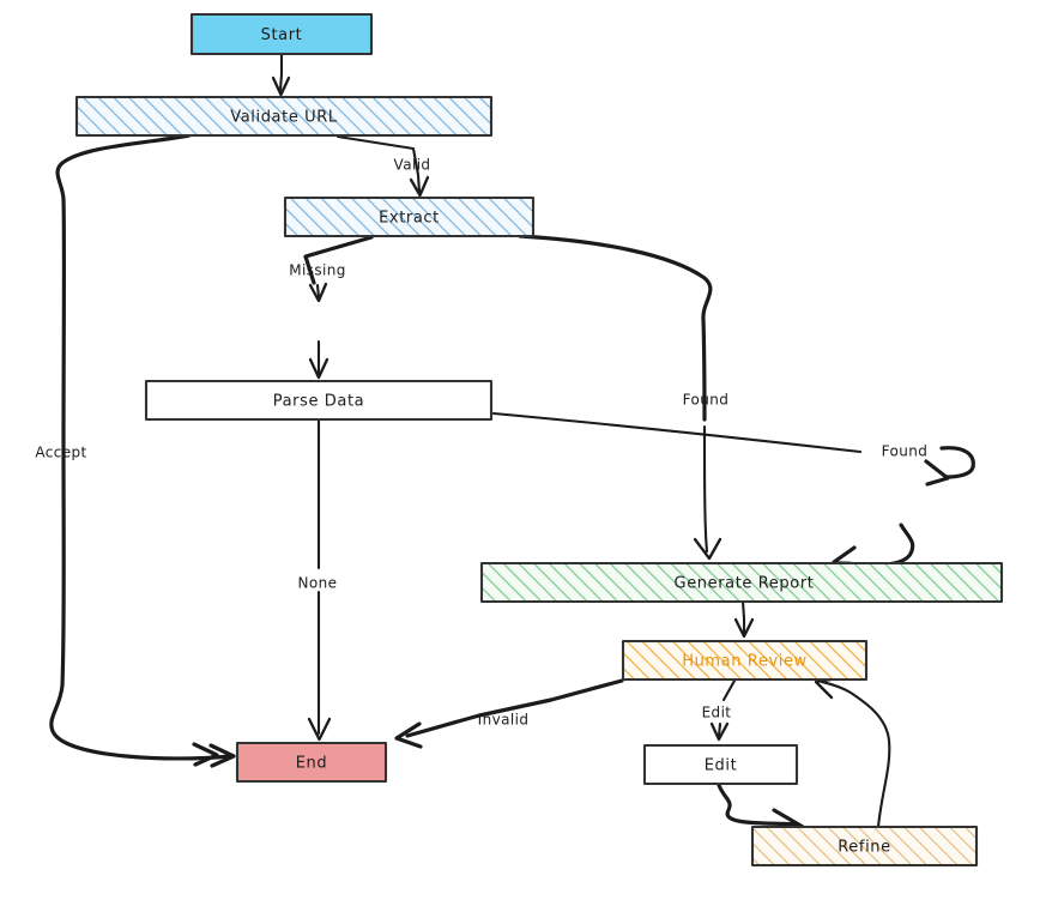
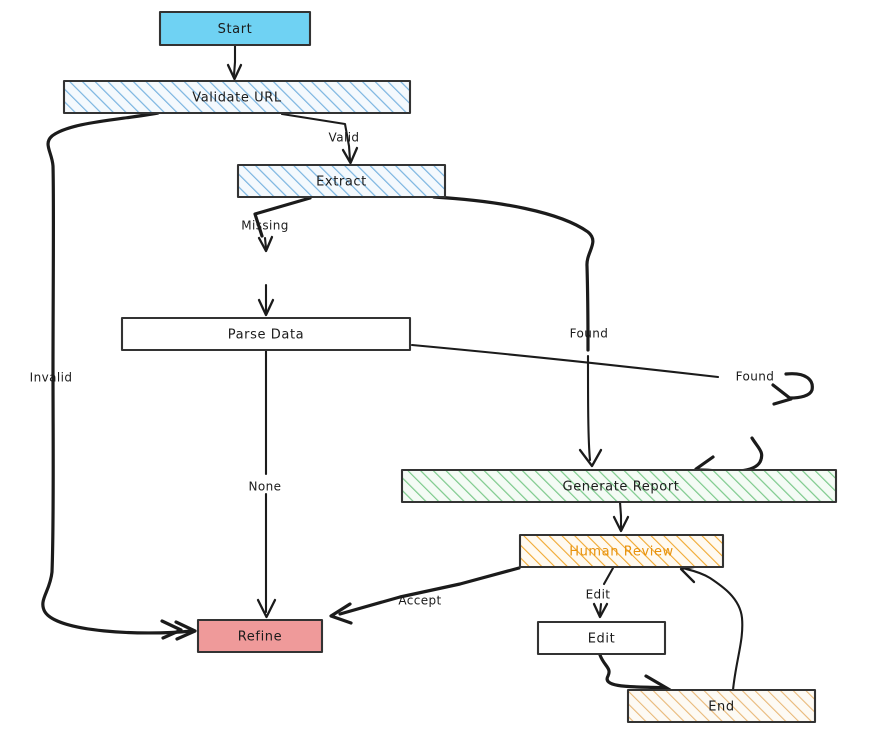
- Accept
+ Invalid
  Valid
  Missing
  Found
  Found
  None
- Invalid
+ Accept
  Edit
  Start
  Validate URL
  Extract
  Parse Data
  Generate Report
  Human Review
- End
+ Refine
  Edit
- Refine
+ End
